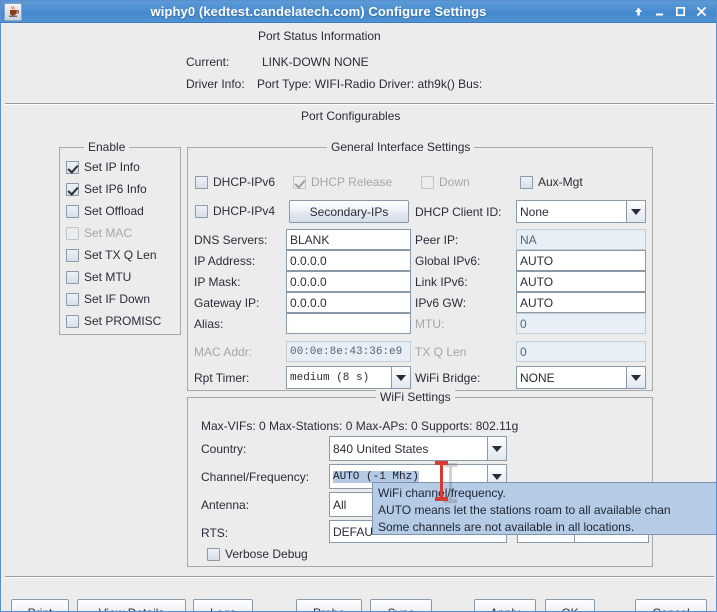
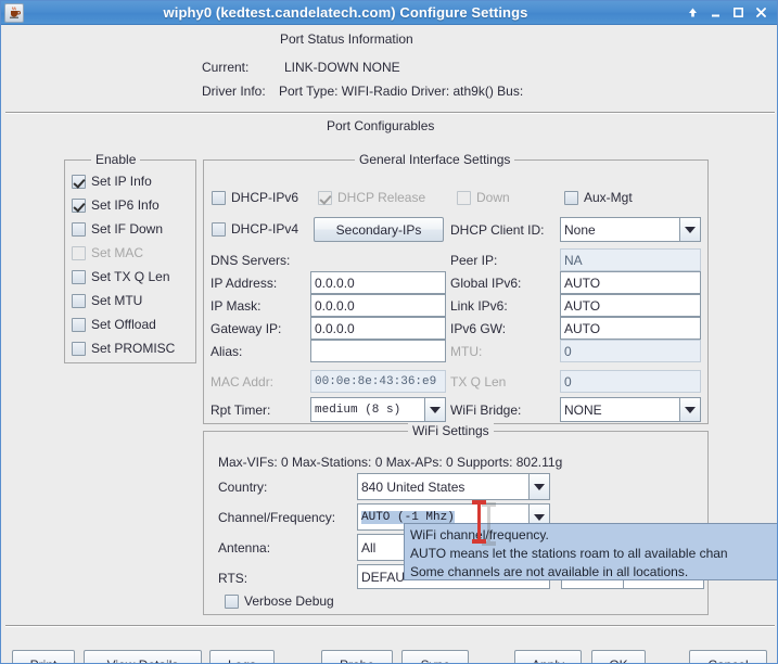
  wiphy0 (kedtest.candelatech.com) Configure Settings
  Port Status Information
  Current:
  LINK-DOWN NONE
  Driver Info:
  Port Type: WIFI-Radio Driver: ath9k() Bus:
  Port Configurables
  Enable
  Set IP Info
  Set IP6 Info
- Set Offload
+ Set IF Down
  Set MAC
  Set TX Q Len
  Set MTU
- Set IF Down
+ Set Offload
  Set PROMISC
  General Interface Settings
  DHCP-IPv6
  DHCP Release
  Down
  Aux-Mgt
  DHCP-IPv4
  Secondary-IPs
  DHCP Client ID:
  None
  DNS Servers:
- BLANK
  IP Address:
  0.0.0.0
  IP Mask:
  0.0.0.0
  Gateway IP:
  0.0.0.0
  Alias:
  MAC Addr:
  00:0e:8e:43:36:e9
  Peer IP:
  NA
  Global IPv6:
  AUTO
  Link IPv6:
  AUTO
  IPv6 GW:
  AUTO
  MTU:
  0
  TX Q Len
  0
  Rpt Timer:
  medium (8 s)
  WiFi Bridge:
  NONE
  WiFi Settings
  Max-VIFs: 0 Max-Stations: 0 Max-APs: 0 Supports: 802.11g
  Country:
  840 United States
  Channel/Frequency:
  AUTO (-1 Mhz)
  Antenna:
  All
  RTS:
  DEFAU
  Verbose Debug
  WiFi channl/frequency.
  AUTO means let the stations roam to all available chan
  Some channels are not available in all locations.
